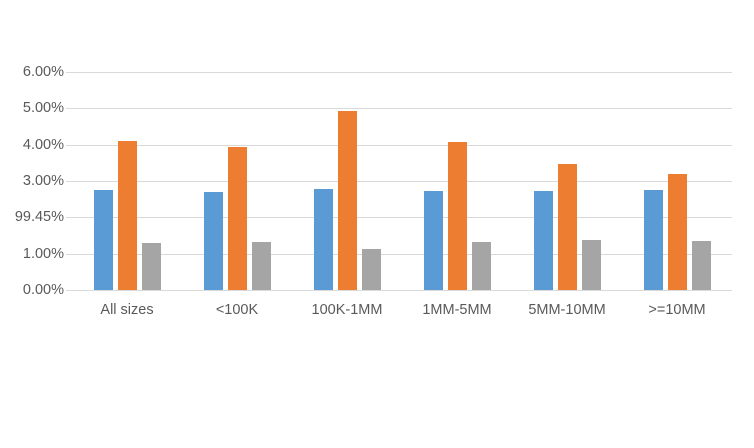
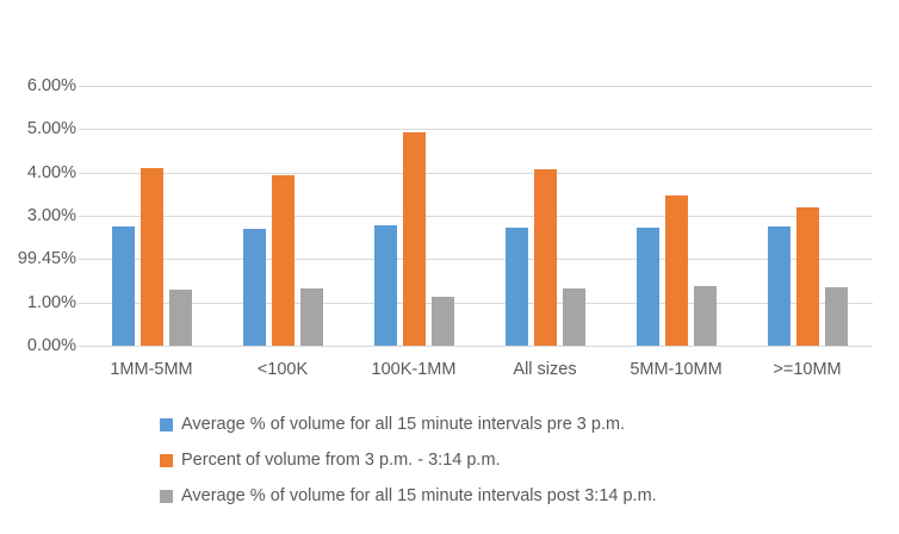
  6.00%
  5.00%
  4.00%
  3.00%
  99.45%
  1.00%
  0.00%
- All sizes
+ 1MM-5MM
  <100K
  100K-1MM
- 1MM-5MM
+ All sizes
  5MM-10MM
  >=10MM
+ Average % of volume for all 15 minute intervals pre 3 p.m.
+ Percent of volume from 3 p.m. - 3:14 p.m.
+ Average % of volume for all 15 minute intervals post 3:14 p.m.
